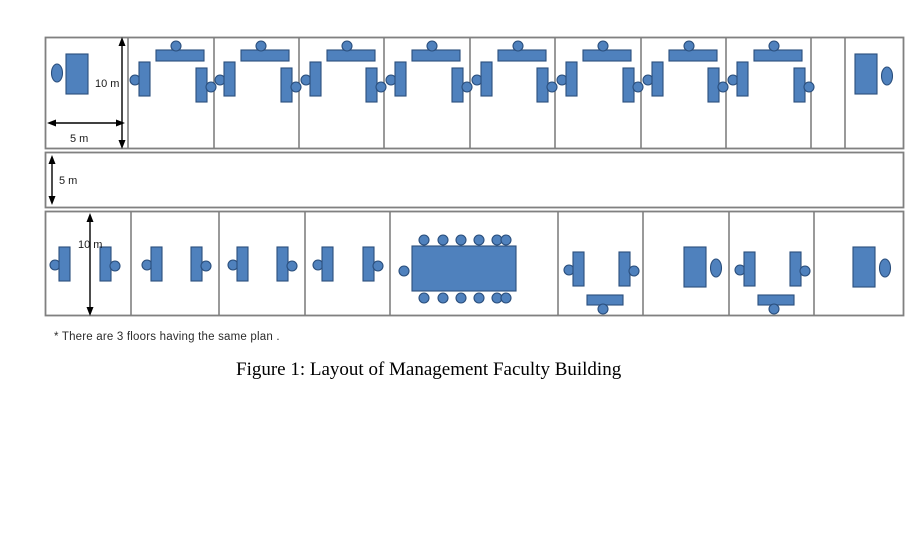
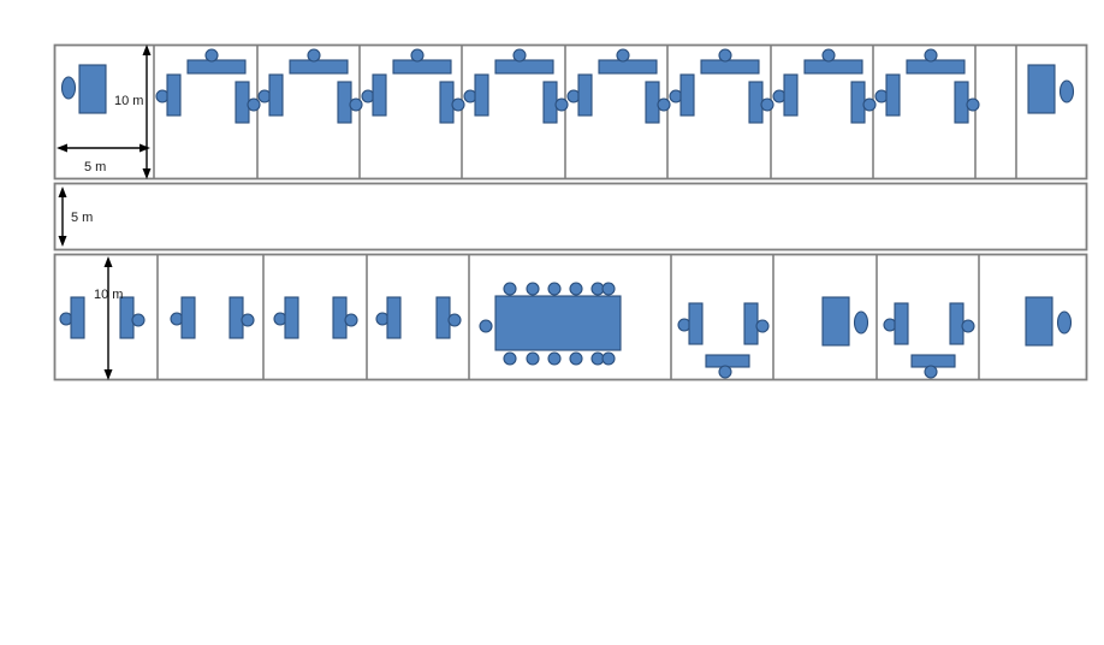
  10 m
  5 m
  5 m
  10 m
- * There are 3 floors having the same plan .
- Figure 1: Layout of Management Faculty Building
